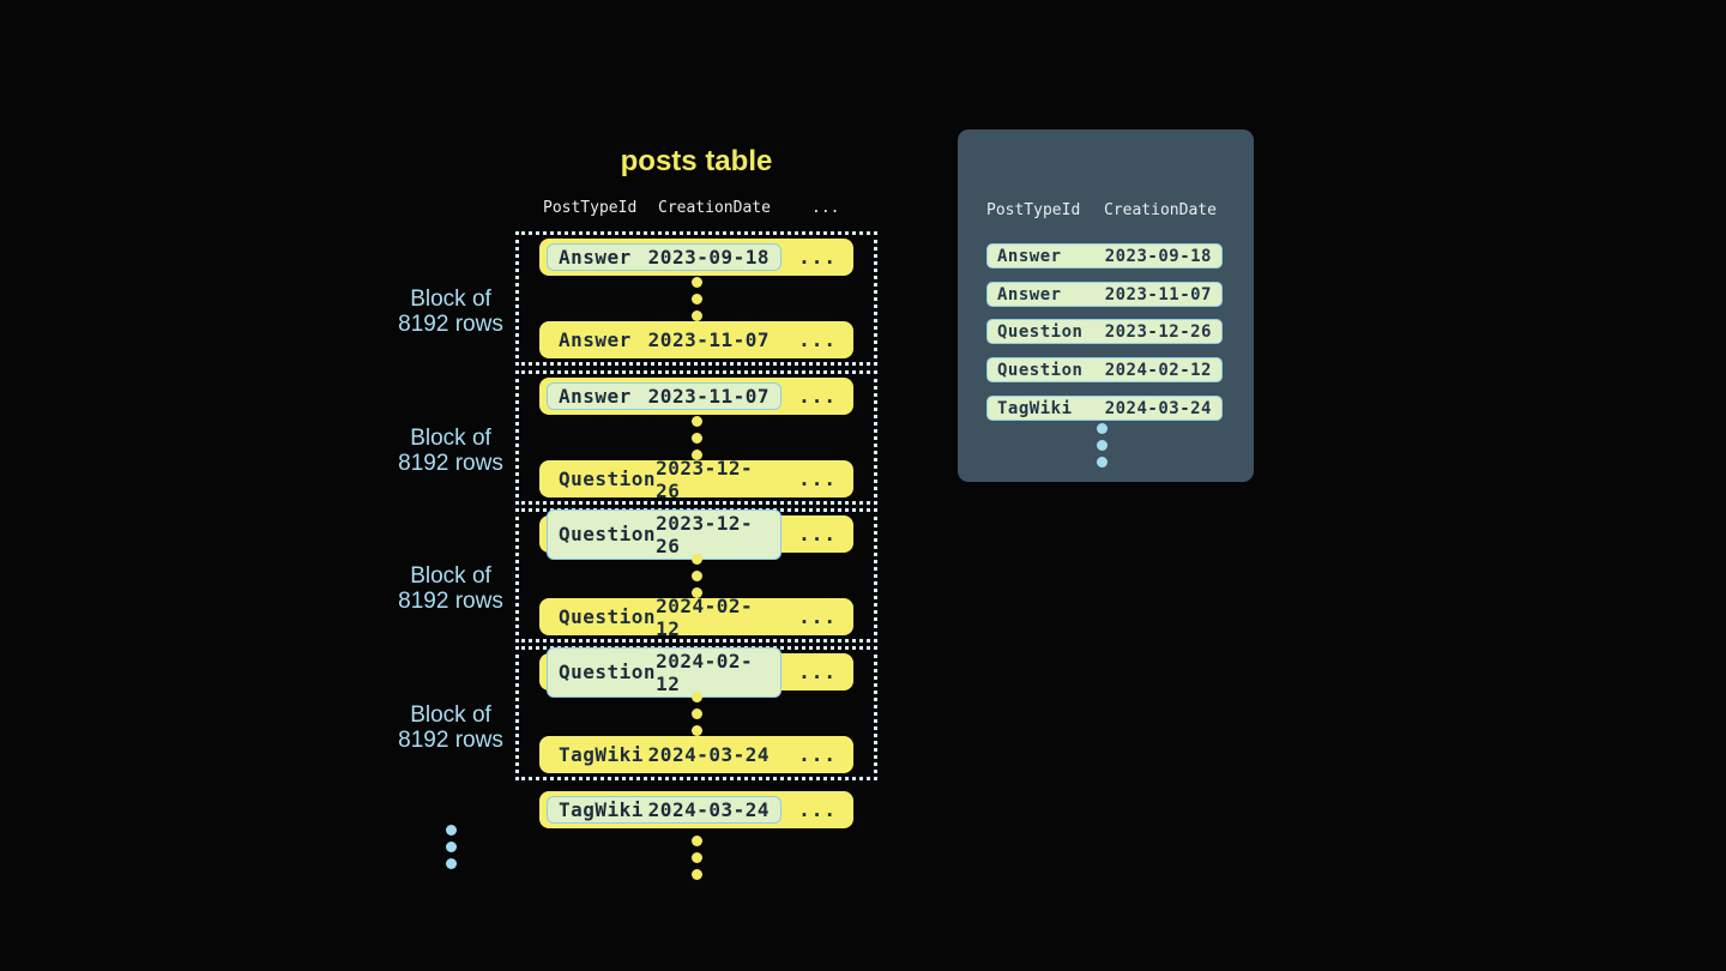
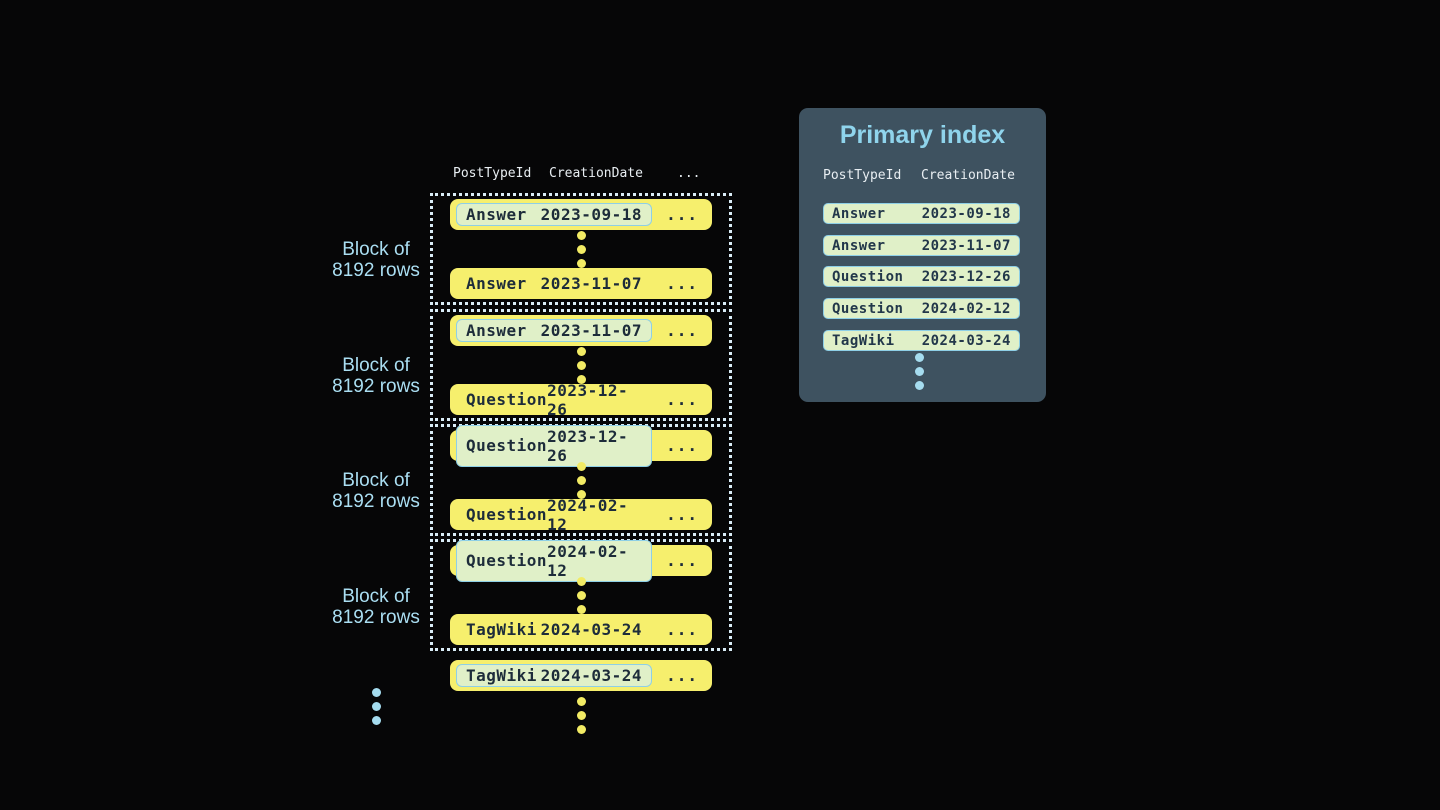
- posts table
  PostTypeId
  CreationDate
  ...
  Block of
  8192 rows
  Block of
  8192 rows
  Block of
  8192 rows
  Block of
  8192 rows
  Answer
  2023-09-18
  ...
  Answer
  2023-11-07
  ...
  Answer
  2023-11-07
  ...
  Question
  2023-12-26
  ...
  Question
  2023-12-26
  ...
  Question
  2024-02-12
  ...
  Question
  2024-02-12
  ...
  TagWiki
  2024-03-24
  ...
  TagWiki
  2024-03-24
  ...
+ Primary index
  PostTypeId
  CreationDate
  Answer
  2023-09-18
  Answer
  2023-11-07
  Question
  2023-12-26
  Question
  2024-02-12
  TagWiki
  2024-03-24
